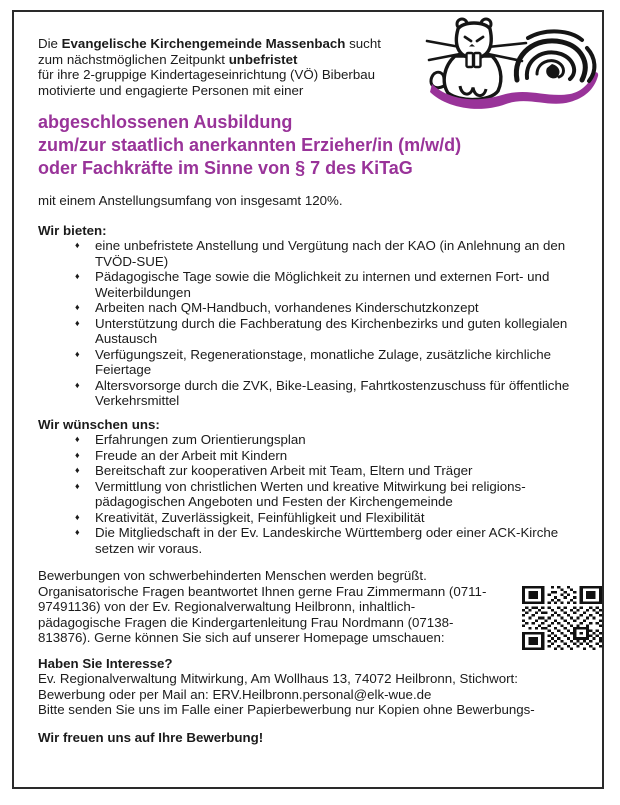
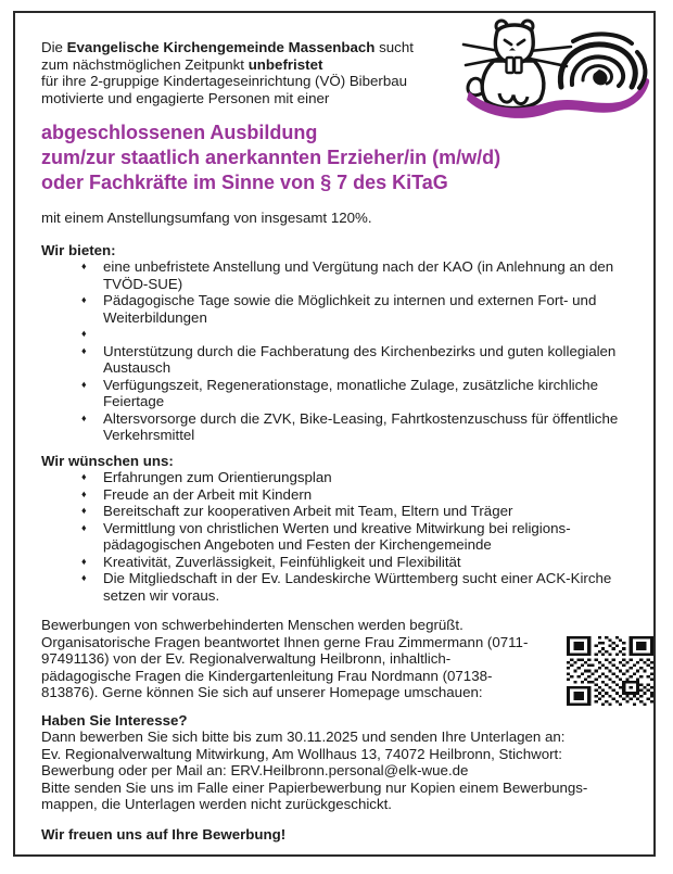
  Die Evangelische Kirchengemeinde Massenbach sucht
  zum nächstmöglichen Zeitpunkt unbefristet
  für ihre 2-gruppige Kindertageseinrichtung (VÖ) Biberbau
  motivierte und engagierte Personen mit einer
  abgeschlossenen Ausbildung
  zum/zur staatlich anerkannten Erzieher/in (m/w/d)
  oder Fachkräfte im Sinne von § 7 des KiTaG
  mit einem Anstellungsumfang von insgesamt 120%.
  Wir bieten:
  ♦
  eine unbefristete Anstellung und Vergütung nach der KAO (in Anlehnung an den TVÖD-SUE)
  ♦
  Pädagogische Tage sowie die Möglichkeit zu internen und externen Fort- und Weiterbildungen
  ♦
- Arbeiten nach QM-Handbuch, vorhandenes Kinderschutzkonzept
  ♦
  Unterstützung durch die Fachberatung des Kirchenbezirks und guten kollegialen Austausch
  ♦
  Verfügungszeit, Regenerationstage, monatliche Zulage, zusätzliche kirchliche Feiertage
  ♦
  Altersvorsorge durch die ZVK, Bike-Leasing, Fahrtkostenzuschuss für öffentliche Verkehrsmittel
  Wir wünschen uns:
  ♦
  Erfahrungen zum Orientierungsplan
  ♦
  Freude an der Arbeit mit Kindern
  ♦
  Bereitschaft zur kooperativen Arbeit mit Team, Eltern und Träger
  ♦
  Vermittlung von christlichen Werten und kreative Mitwirkung bei religions-pädagogischen Angeboten und Festen der Kirchengemeinde
  ♦
  Kreativität, Zuverlässigkeit, Feinfühligkeit und Flexibilität
  ♦
- Die Mitgliedschaft in der Ev. Landeskirche Württemberg oder einer ACK-Kirche setzen wir voraus.
+ Die Mitgliedschaft in der Ev. Landeskirche Württemberg sucht einer ACK-Kirche setzen wir voraus.
  Bewerbungen von schwerbehinderten Menschen werden begrüßt.
  Organisatorische Fragen beantwortet Ihnen gerne Frau Zimmermann (0711-
  97491136) von der Ev. Regionalverwaltung Heilbronn, inhaltlich-
  pädagogische Fragen die Kindergartenleitung Frau Nordmann (07138-
  813876). Gerne können Sie sich auf unserer Homepage umschauen:
  Haben Sie Interesse?
+ Dann bewerben Sie sich bitte bis zum 30.11.2025 und senden Ihre Unterlagen an:
  Ev. Regionalverwaltung Mitwirkung, Am Wollhaus 13, 74072 Heilbronn, Stichwort:
  Bewerbung oder per Mail an: ERV.Heilbronn.personal@elk-wue.de
- Bitte senden Sie uns im Falle einer Papierbewerbung nur Kopien ohne Bewerbungs-
+ Bitte senden Sie uns im Falle einer Papierbewerbung nur Kopien einem Bewerbungs-
+ mappen, die Unterlagen werden nicht zurückgeschickt.
  Wir freuen uns auf Ihre Bewerbung!
